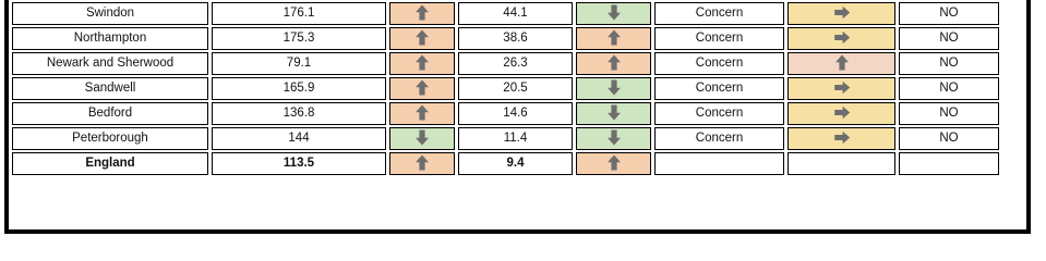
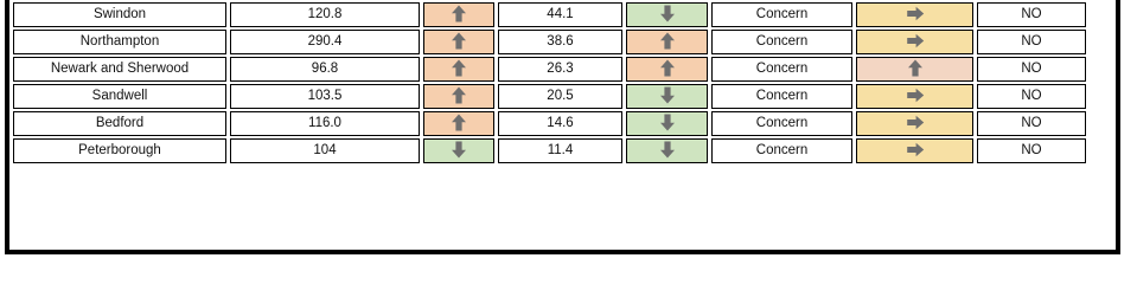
- Swindon	176.1		44.1		Concern		NO
+ Swindon	120.8		44.1		Concern		NO
- Northampton	175.3		38.6		Concern		NO
+ Northampton	290.4		38.6		Concern		NO
- Newark and Sherwood	79.1		26.3		Concern		NO
+ Newark and Sherwood	96.8		26.3		Concern		NO
- Sandwell	165.9		20.5		Concern		NO
+ Sandwell	103.5		20.5		Concern		NO
- Bedford	136.8		14.6		Concern		NO
+ Bedford	116.0		14.6		Concern		NO
- Peterborough	144		11.4		Concern		NO
+ Peterborough	104		11.4		Concern		NO
- England	113.5		9.4
